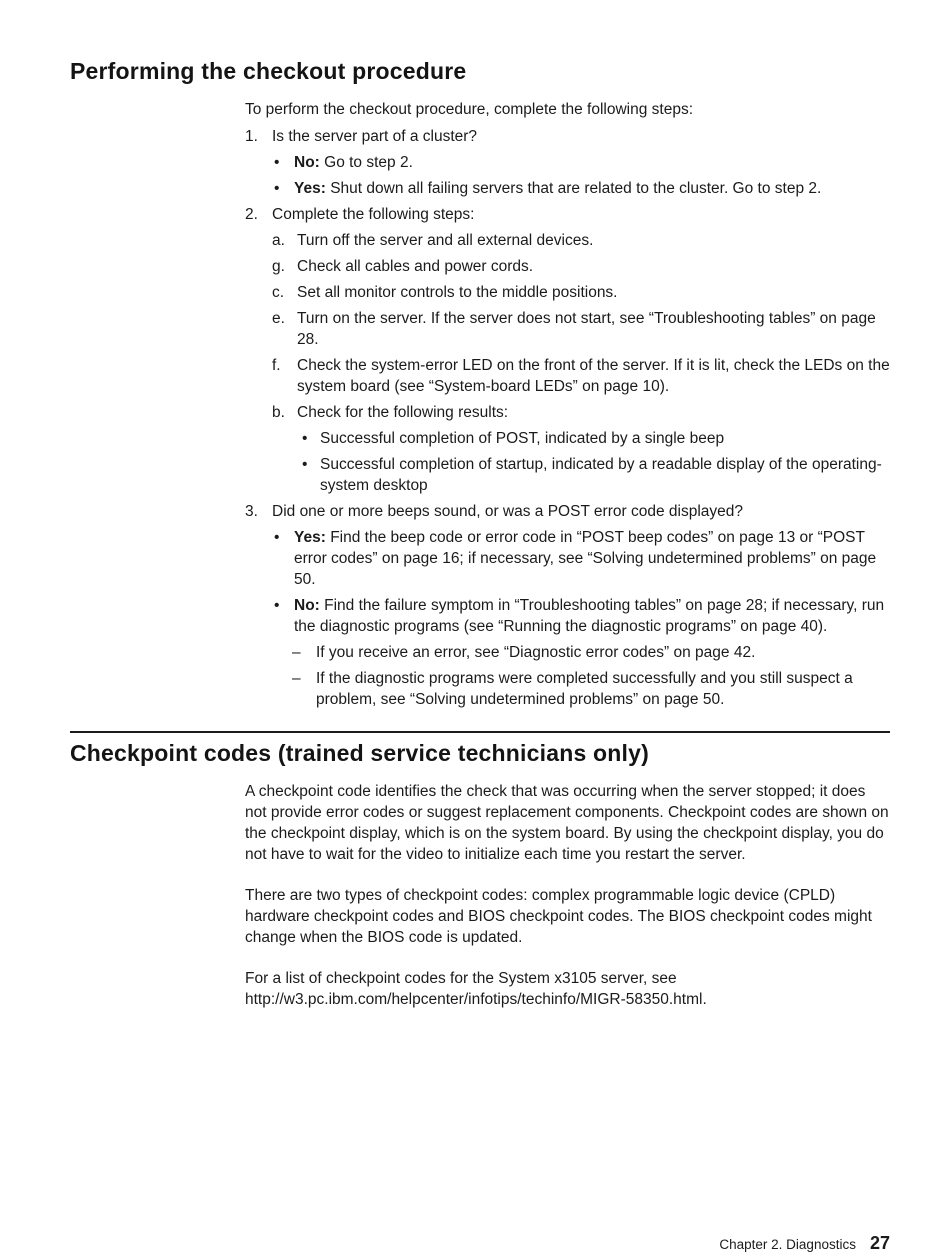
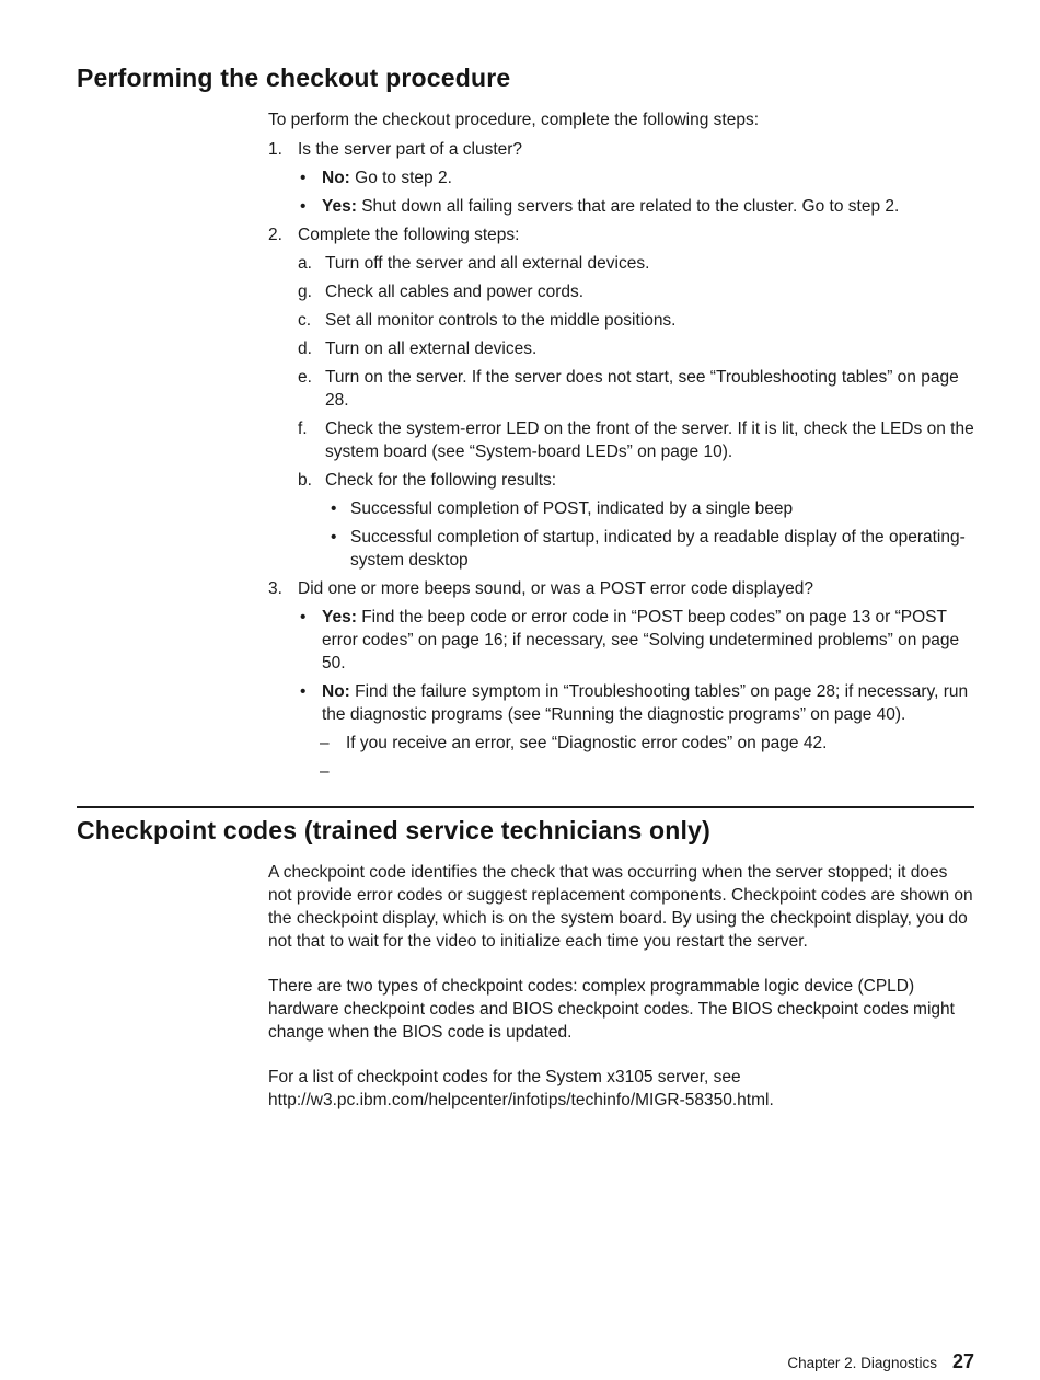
  Performing the checkout procedure
  To perform the checkout procedure, complete the following steps:
  1.
  Is the server part of a cluster?
  •
  No: Go to step 2.
  •
  Yes: Shut down all failing servers that are related to the cluster. Go to step 2.
  2.
  Complete the following steps:
  a.
  Turn off the server and all external devices.
  g.
  Check all cables and power cords.
  c.
  Set all monitor controls to the middle positions.
+ d.
+ Turn on all external devices.
  e.
  Turn on the server. If the server does not start, see “Troubleshooting tables” on page 28.
  f.
  Check the system-error LED on the front of the server. If it is lit, check the LEDs on the system board (see “System-board LEDs” on page 10).
  b.
  Check for the following results:
  •
  Successful completion of POST, indicated by a single beep
  •
  Successful completion of startup, indicated by a readable display of the operating-system desktop
  3.
  Did one or more beeps sound, or was a POST error code displayed?
  •
  Yes: Find the beep code or error code in “POST beep codes” on page 13 or “POST error codes” on page 16; if necessary, see “Solving undetermined problems” on page 50.
  •
  No: Find the failure symptom in “Troubleshooting tables” on page 28; if necessary, run the diagnostic programs (see “Running the diagnostic programs” on page 40).
  –
  If you receive an error, see “Diagnostic error codes” on page 42.
  –
- If the diagnostic programs were completed successfully and you still suspect a problem, see “Solving undetermined problems” on page 50.
  Checkpoint codes (trained service technicians only)
- A checkpoint code identifies the check that was occurring when the server stopped; it does not provide error codes or suggest replacement components. Checkpoint codes are shown on the checkpoint display, which is on the system board. By using the checkpoint display, you do not have to wait for the video to initialize each time you restart the server.
+ A checkpoint code identifies the check that was occurring when the server stopped; it does not provide error codes or suggest replacement components. Checkpoint codes are shown on the checkpoint display, which is on the system board. By using the checkpoint display, you do not that to wait for the video to initialize each time you restart the server.
  There are two types of checkpoint codes: complex programmable logic device (CPLD) hardware checkpoint codes and BIOS checkpoint codes. The BIOS checkpoint codes might change when the BIOS code is updated.
  For a list of checkpoint codes for the System x3105 server, see http://w3.pc.ibm.com/helpcenter/infotips/techinfo/MIGR-58350.html.
  Chapter 2. Diagnostics
  27
